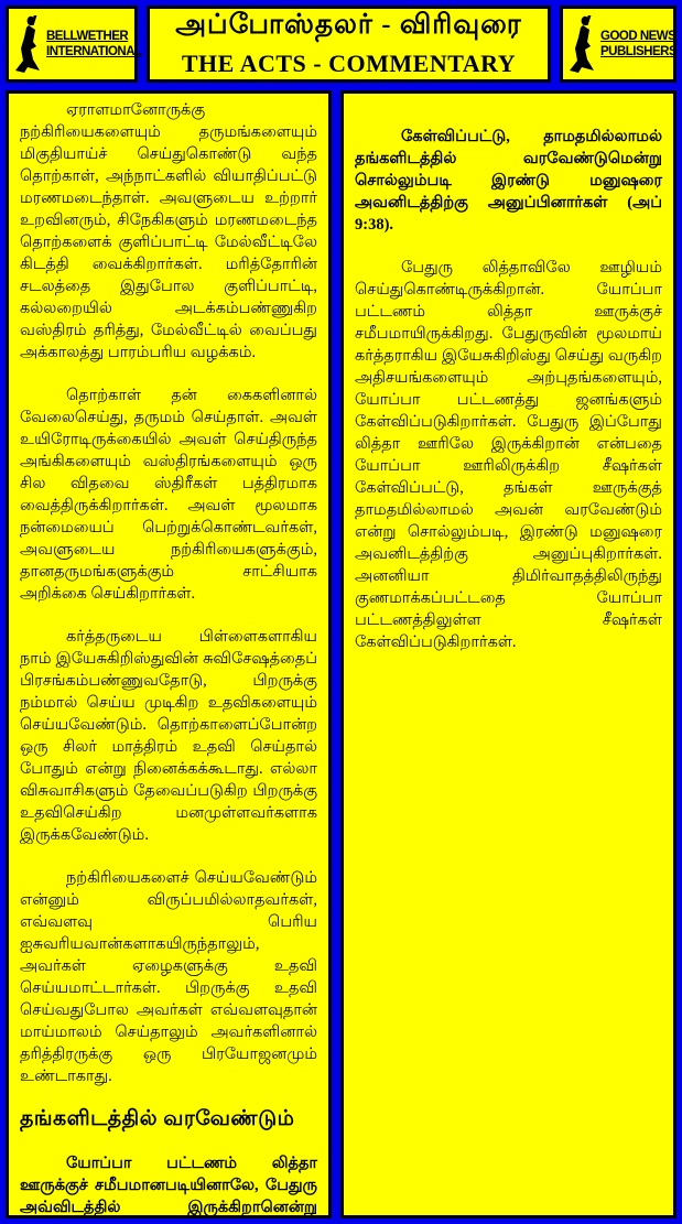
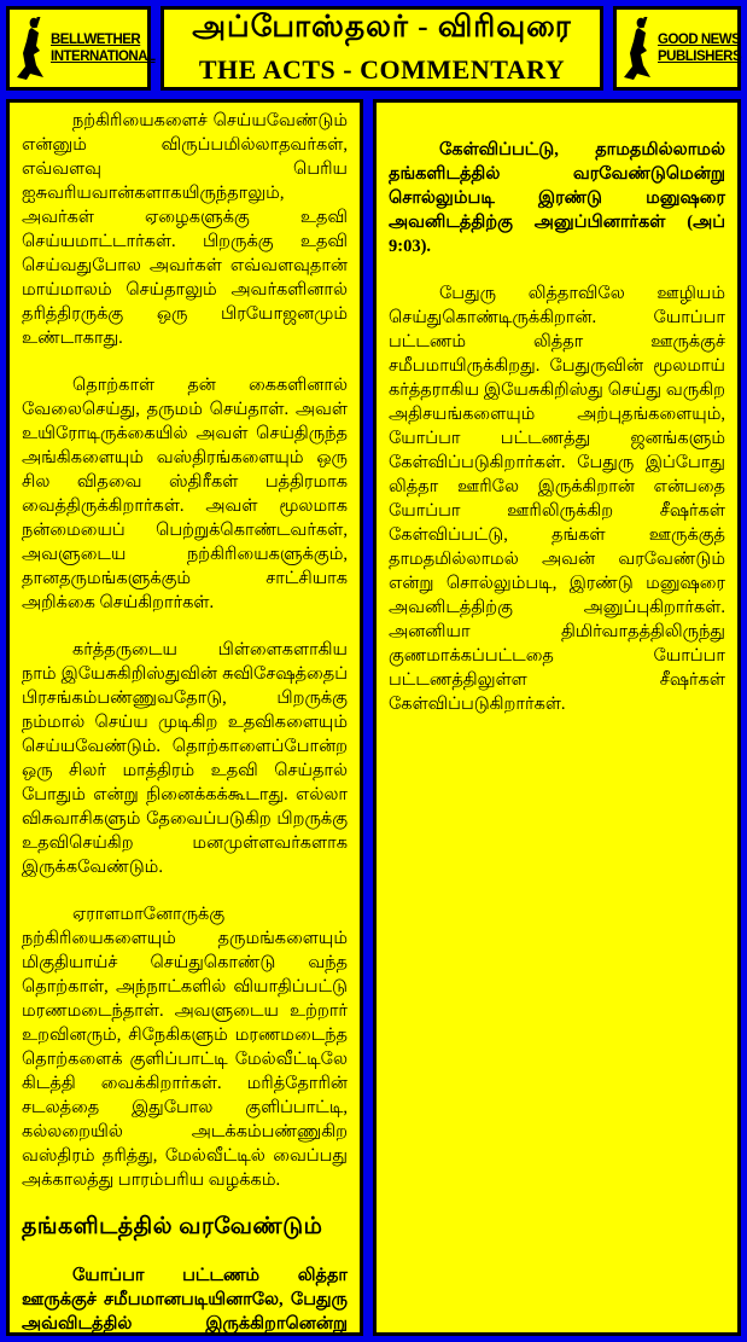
  BELLWETHER
  INTERNATIONAL
  அப்போஸ்தலர் - விரிவுரை
  THE ACTS - COMMENTARY
  GOOD NEWS
  PUBLISHERS
- ஏராளமானோருக்கு நற்கிரியைகளையும் தருமங்களையும் மிகுதியாய்ச் செய்துகொண்டு வந்த தொற்காள், அந்நாட்களில் வியாதிப்பட்டு மரணமடைந்தாள். அவளுடைய உற்றார் உறவினரும், சிநேகிகளும் மரணமடைந்த தொற்களைக் குளிப்பாட்டி மேல்வீட்டிலே கிடத்தி வைக்கிறார்கள். மரித்தோரின் சடலத்தை இதுபோல குளிப்பாட்டி, கல்லறையில் அடக்கம்பண்ணுகிற வஸ்திரம் தரித்து, மேல்வீட்டில் வைப்பது அக்காலத்து பாரம்பரிய வழக்கம்.
+ நற்கிரியைகளைச் செய்யவேண்டும் என்னும் விருப்பமில்லாதவர்கள், எவ்வளவு பெரிய ஐசுவரியவான்களாகயிருந்தாலும், அவர்கள் ஏழைகளுக்கு உதவி செய்யமாட்டார்கள். பிறருக்கு உதவி செய்வதுபோல அவர்கள் எவ்வளவுதான் மாய்மாலம் செய்தாலும் அவர்களினால் தரித்திரருக்கு ஒரு பிரயோஜனமும் உண்டாகாது.
  தொற்காள் தன் கைகளினால் வேலைசெய்து, தருமம் செய்தாள். அவள் உயிரோடிருக்கையில் அவள் செய்திருந்த அங்கிகளையும் வஸ்திரங்களையும் ஒரு சில விதவை ஸ்திரீகள் பத்திரமாக வைத்திருக்கிறார்கள். அவள் மூலமாக நன்மையைப் பெற்றுக்கொண்டவர்கள், அவளுடைய நற்கிரியைகளுக்கும், தானதருமங்களுக்கும் சாட்சியாக அறிக்கை செய்கிறார்கள்.
  கர்த்தருடைய பிள்ளைகளாகிய நாம் இயேசுகிறிஸ்துவின் சுவிசேஷத்தைப் பிரசங்கம்பண்ணுவதோடு, பிறருக்கு நம்மால் செய்ய முடிகிற உதவிகளையும் செய்யவேண்டும். தொற்காளைப்போன்ற ஒரு சிலர் மாத்திரம் உதவி செய்தால் போதும் என்று நினைக்கக்கூடாது. எல்லா விசுவாசிகளும் தேவைப்படுகிற பிறருக்கு உதவிசெய்கிற மனமுள்ளவர்களாக இருக்கவேண்டும்.
- நற்கிரியைகளைச் செய்யவேண்டும் என்னும் விருப்பமில்லாதவர்கள், எவ்வளவு பெரிய ஐசுவரியவான்களாகயிருந்தாலும், அவர்கள் ஏழைகளுக்கு உதவி செய்யமாட்டார்கள். பிறருக்கு உதவி செய்வதுபோல அவர்கள் எவ்வளவுதான் மாய்மாலம் செய்தாலும் அவர்களினால் தரித்திரருக்கு ஒரு பிரயோஜனமும் உண்டாகாது.
+ ஏராளமானோருக்கு நற்கிரியைகளையும் தருமங்களையும் மிகுதியாய்ச் செய்துகொண்டு வந்த தொற்காள், அந்நாட்களில் வியாதிப்பட்டு மரணமடைந்தாள். அவளுடைய உற்றார் உறவினரும், சிநேகிகளும் மரணமடைந்த தொற்களைக் குளிப்பாட்டி மேல்வீட்டிலே கிடத்தி வைக்கிறார்கள். மரித்தோரின் சடலத்தை இதுபோல குளிப்பாட்டி, கல்லறையில் அடக்கம்பண்ணுகிற வஸ்திரம் தரித்து, மேல்வீட்டில் வைப்பது அக்காலத்து பாரம்பரிய வழக்கம்.
  தங்களிடத்தில் வரவேண்டும்
- கேள்விப்பட்டு, தாமதமில்லாமல் தங்களிடத்தில் வரவேண்டுமென்று சொல்லும்படி இரண்டு மனுஷரை அவனிடத்திற்கு அனுப்பினார்கள் (அப் 9:38).
+ கேள்விப்பட்டு, தாமதமில்லாமல் தங்களிடத்தில் வரவேண்டுமென்று சொல்லும்படி இரண்டு மனுஷரை அவனிடத்திற்கு அனுப்பினார்கள் (அப் 9:03).
  பேதுரு லித்தாவிலே ஊழியம் செய்துகொண்டிருக்கிறான். யோப்பா பட்டணம் லித்தா ஊருக்குச் சமீபமாயிருக்கிறது. பேதுருவின் மூலமாய் கர்த்தராகிய இயேசுகிறிஸ்து செய்து வருகிற அதிசயங்களையும் அற்புதங்களையும், யோப்பா பட்டணத்து ஜனங்களும் கேள்விப்படுகிறார்கள். பேதுரு இப்போது லித்தா ஊரிலே இருக்கிறான் என்பதை யோப்பா ஊரிலிருக்கிற சீஷர்கள் கேள்விப்பட்டு, தங்கள் ஊருக்குத் தாமதமில்லாமல் அவன் வரவேண்டும் என்று சொல்லும்படி, இரண்டு மனுஷரை அவனிடத்திற்கு அனுப்புகிறார்கள். அனனியா திமிர்வாதத்திலிருந்து குணமாக்கப்பட்டதை யோப்பா பட்டணத்திலுள்ள சீஷர்கள் கேள்விப்படுகிறார்கள்.
